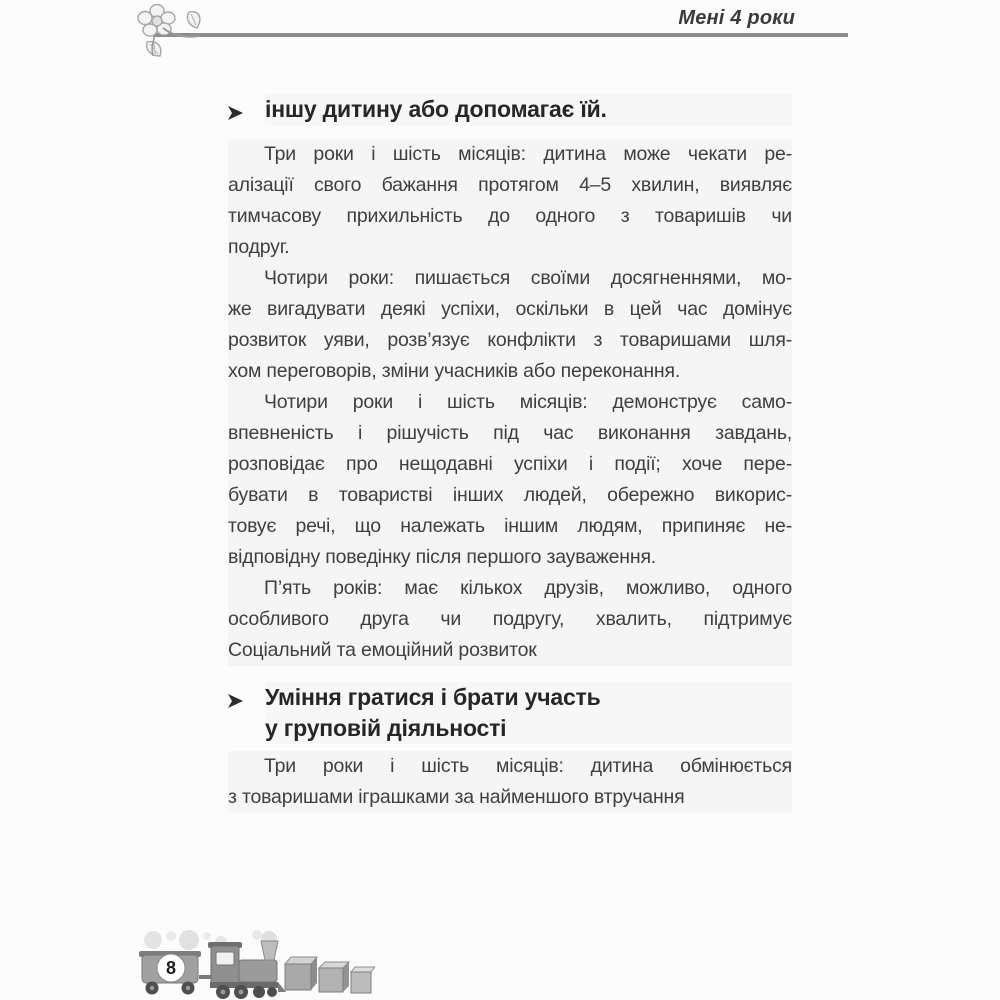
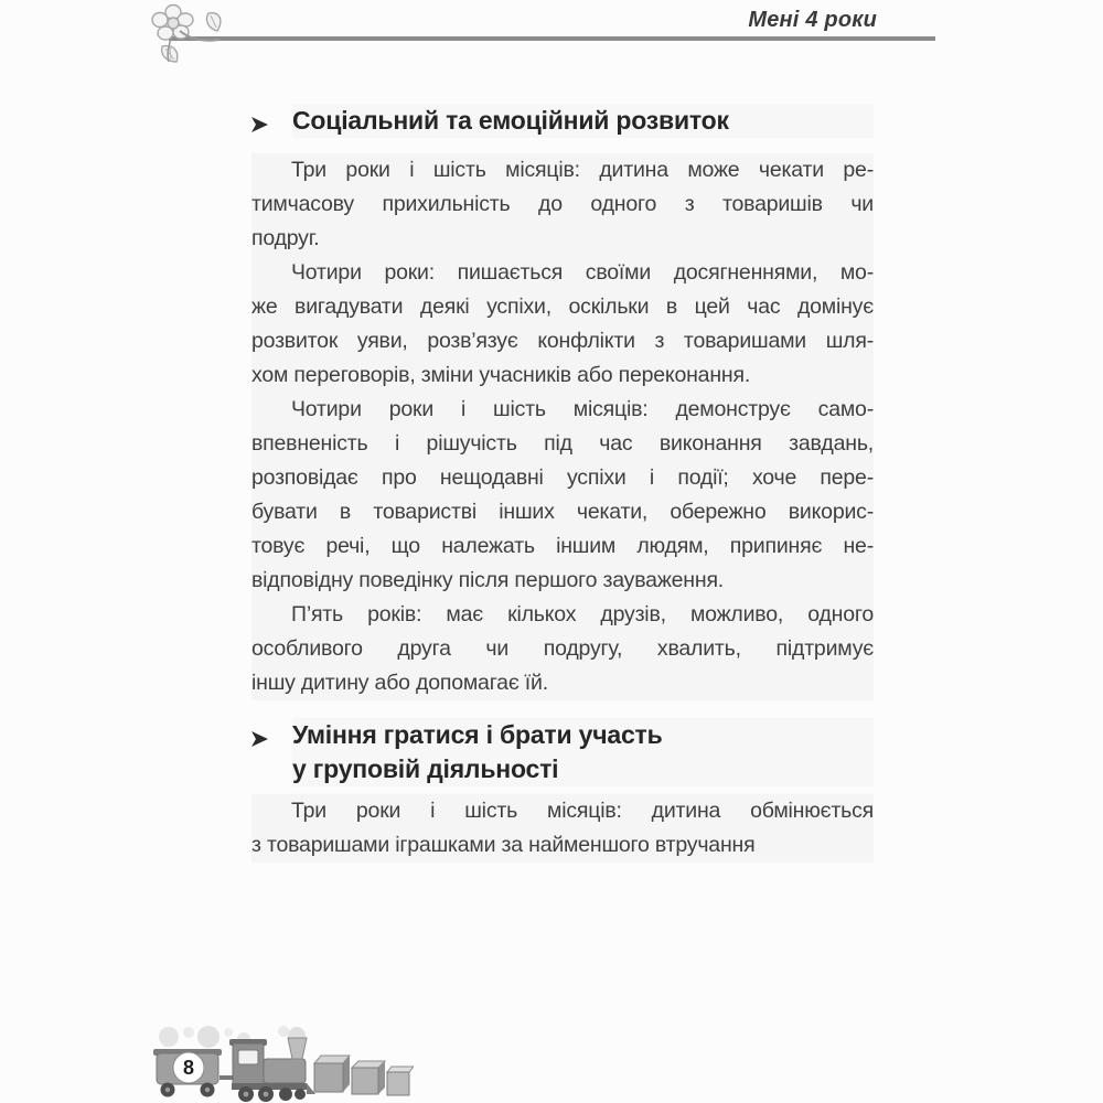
  Мені 4 роки
- іншу дитину або допомагає їй.
+ Соціальний та емоційний розвиток
  Три роки і шість місяців: дитина може чекати ре-
- алізації свого бажання протягом 4–5 хвилин, виявляє
  тимчасову прихильність до одного з товаришів чи
  подруг.
  Чотири роки: пишається своїми досягненнями, мо-
  же вигадувати деякі успіхи, оскільки в цей час домінує
  розвиток уяви, розв’язує конфлікти з товаришами шля-
  хом переговорів, зміни учасників або переконання.
  Чотири роки і шість місяців: демонструє само-
  впевненість і рішучість під час виконання завдань,
  розповідає про нещодавні успіхи і події; хоче пере-
- бувати в товаристві інших людей, обережно викорис-
+ бувати в товаристві інших чекати, обережно викорис-
  товує речі, що належать іншим людям, припиняє не-
  відповідну поведінку після першого зауваження.
  П’ять років: має кількох друзів, можливо, одного
  особливого друга чи подругу, хвалить, підтримує
- Соціальний та емоційний розвиток
+ іншу дитину або допомагає їй.
  Уміння гратися і брати участь
  у груповій діяльності
  Три роки і шість місяців: дитина обмінюється
  з товаришами іграшками за найменшого втручання
  8
